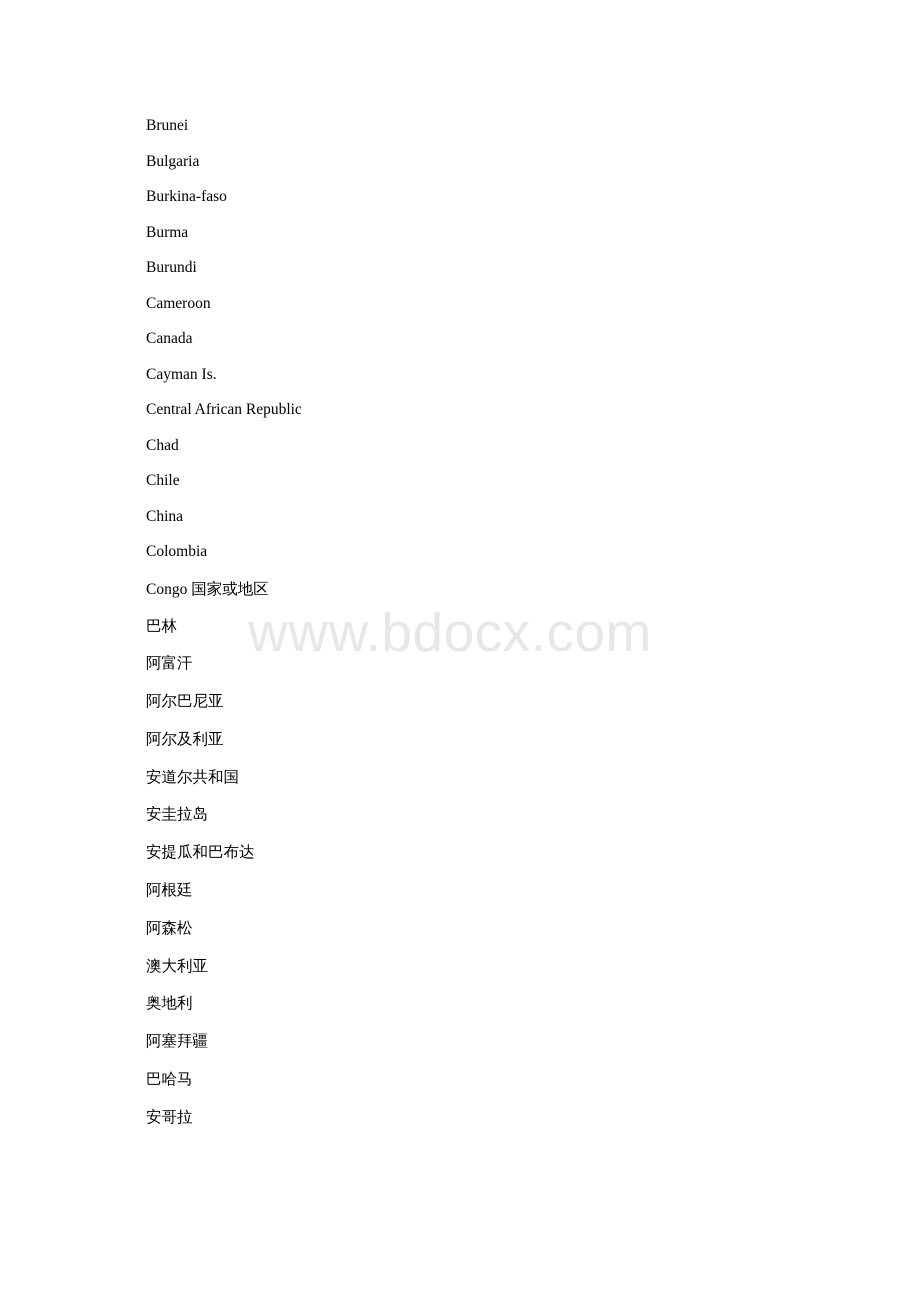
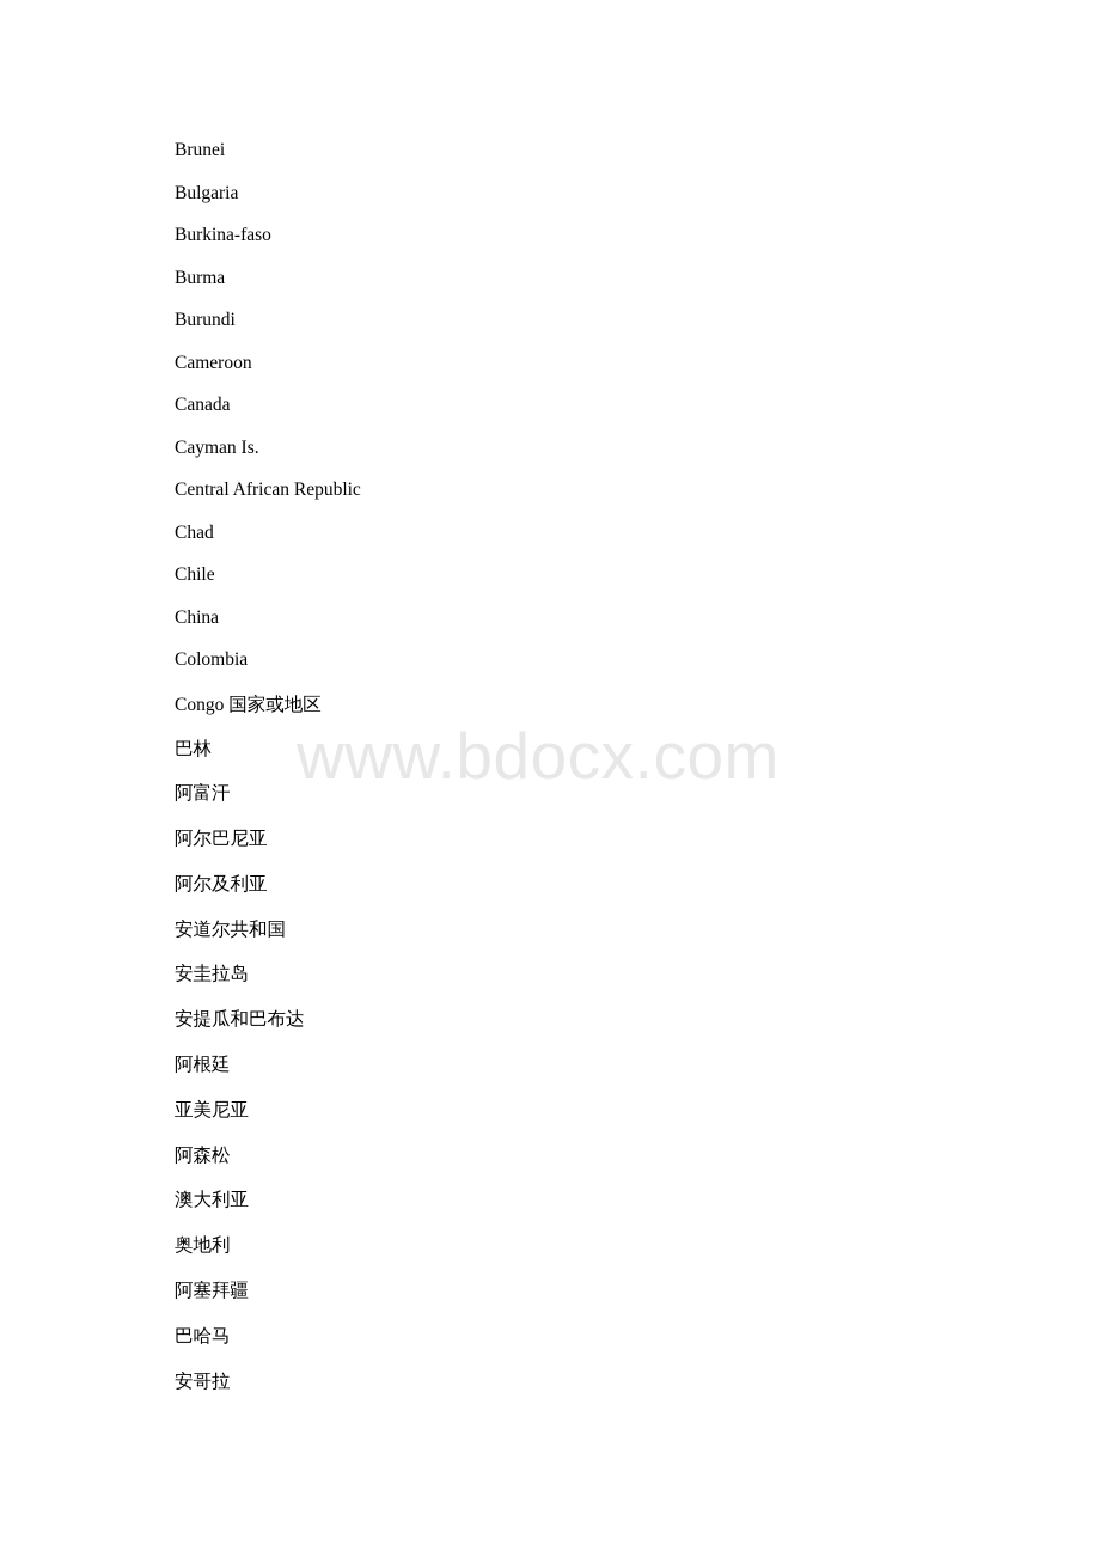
  www.bdocx.com
  Brunei
  Bulgaria
  Burkina-faso
  Burma
  Burundi
  Cameroon
  Canada
  Cayman Is.
  Central African Republic
  Chad
  Chile
  China
  Colombia
  Congo 国家或地区
  巴林
  阿富汗
  阿尔巴尼亚
  阿尔及利亚
  安道尔共和国
  安圭拉岛
  安提瓜和巴布达
  阿根廷
+ 亚美尼亚
  阿森松
  澳大利亚
  奥地利
  阿塞拜疆
  巴哈马
  安哥拉
